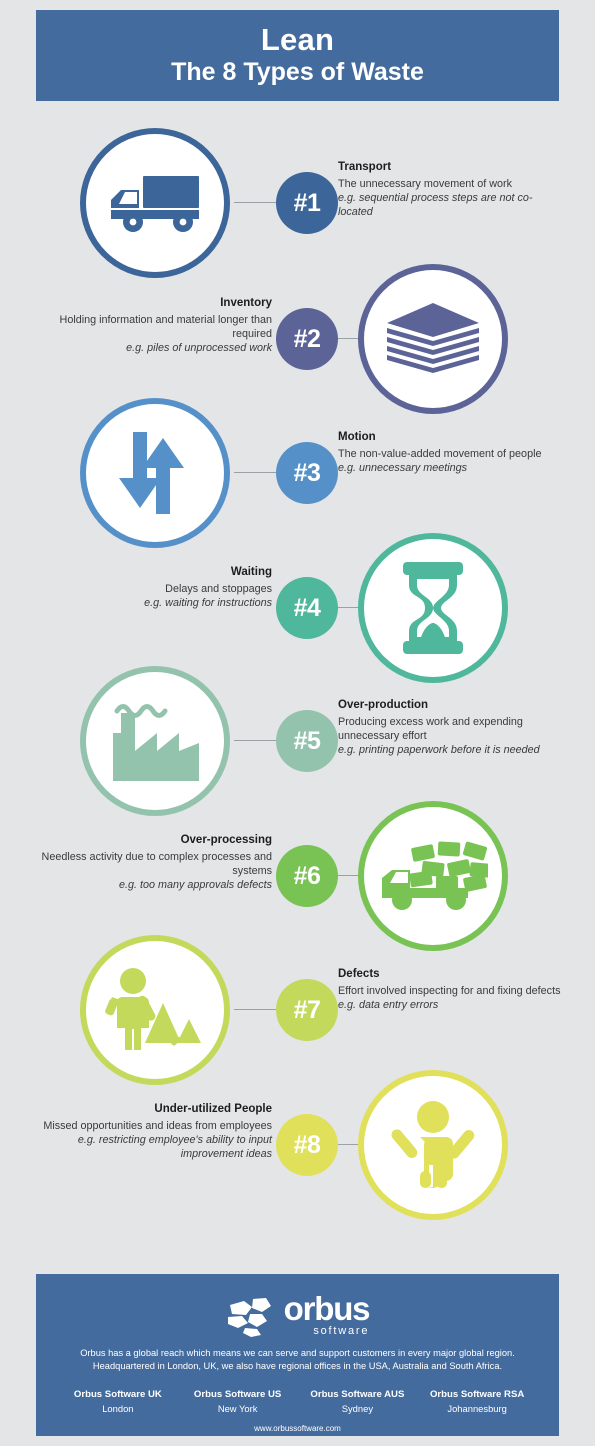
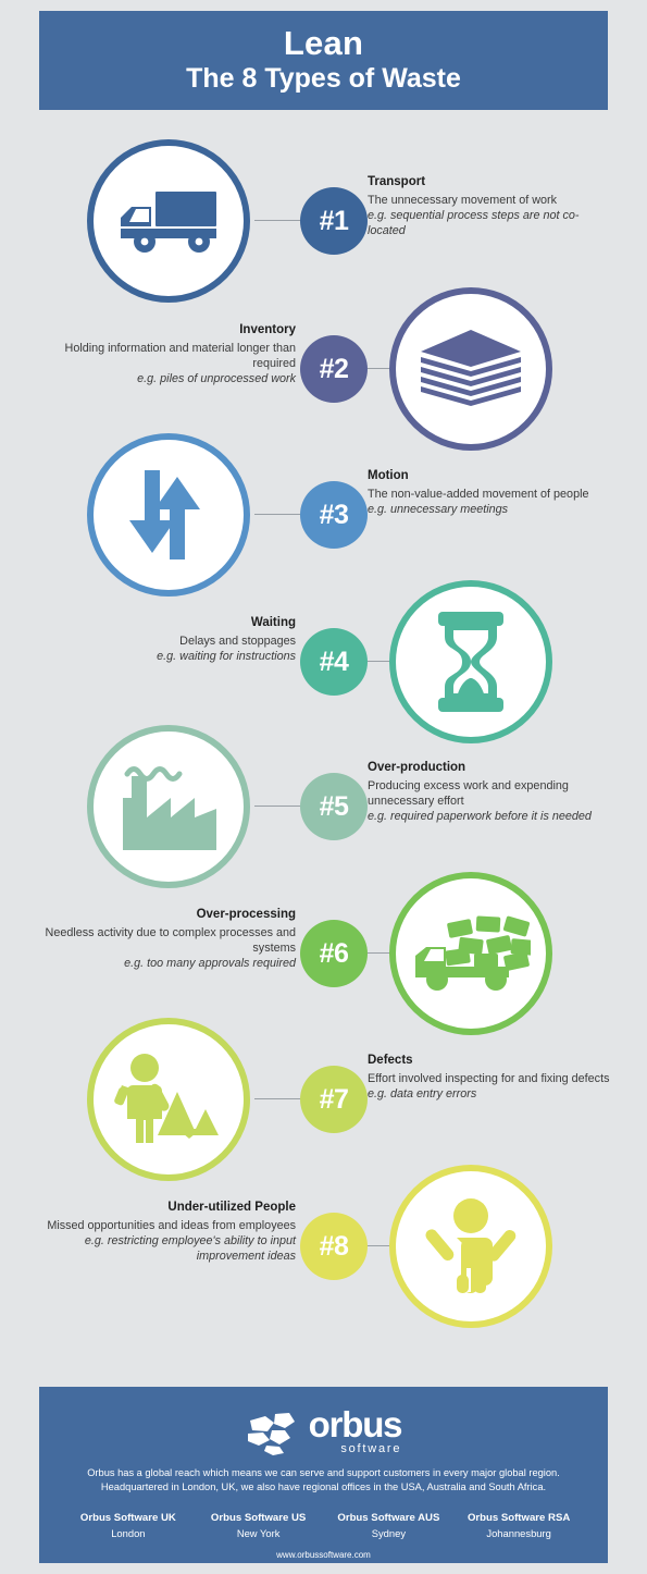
  Lean
  The 8 Types of Waste
  #1
  Transport
  The unnecessary movement of work
  e.g. sequential process steps are not co-located
  #2
  Inventory
  Holding information and material longer than required
  e.g. piles of unprocessed work
  #3
  Motion
  The non-value-added movement of people
  e.g. unnecessary meetings
  #4
  Waiting
  Delays and stoppages
  e.g. waiting for instructions
  #5
  Over-production
  Producing excess work and expending unnecessary effort
- e.g. printing paperwork before it is needed
+ e.g. required paperwork before it is needed
  #6
  Over-processing
  Needless activity due to complex processes and systems
- e.g. too many approvals defects
+ e.g. too many approvals required
  #7
  Defects
  Effort involved inspecting for and fixing defects
  e.g. data entry errors
  #8
  Under-utilized People
  Missed opportunities and ideas from employees
  e.g. restricting employee's ability to input improvement ideas
  orbus
  software
  Orbus has a global reach which means we can serve and support customers in every major global region. Headquartered in London, UK, we also have regional offices in the USA, Australia and South Africa.
  Orbus Software UK
  London
  Orbus Software US
  New York
  Orbus Software AUS
  Sydney
  Orbus Software RSA
  Johannesburg
  www.orbussoftware.com
